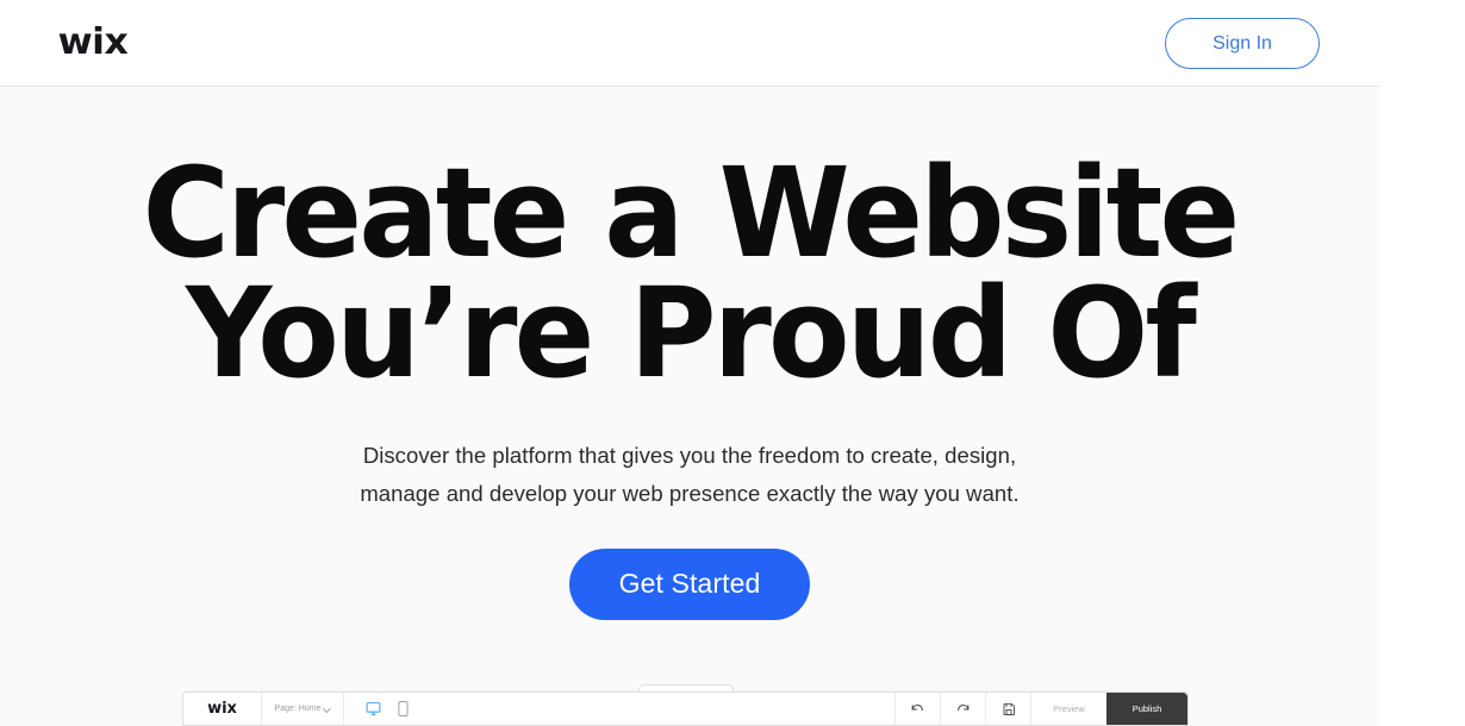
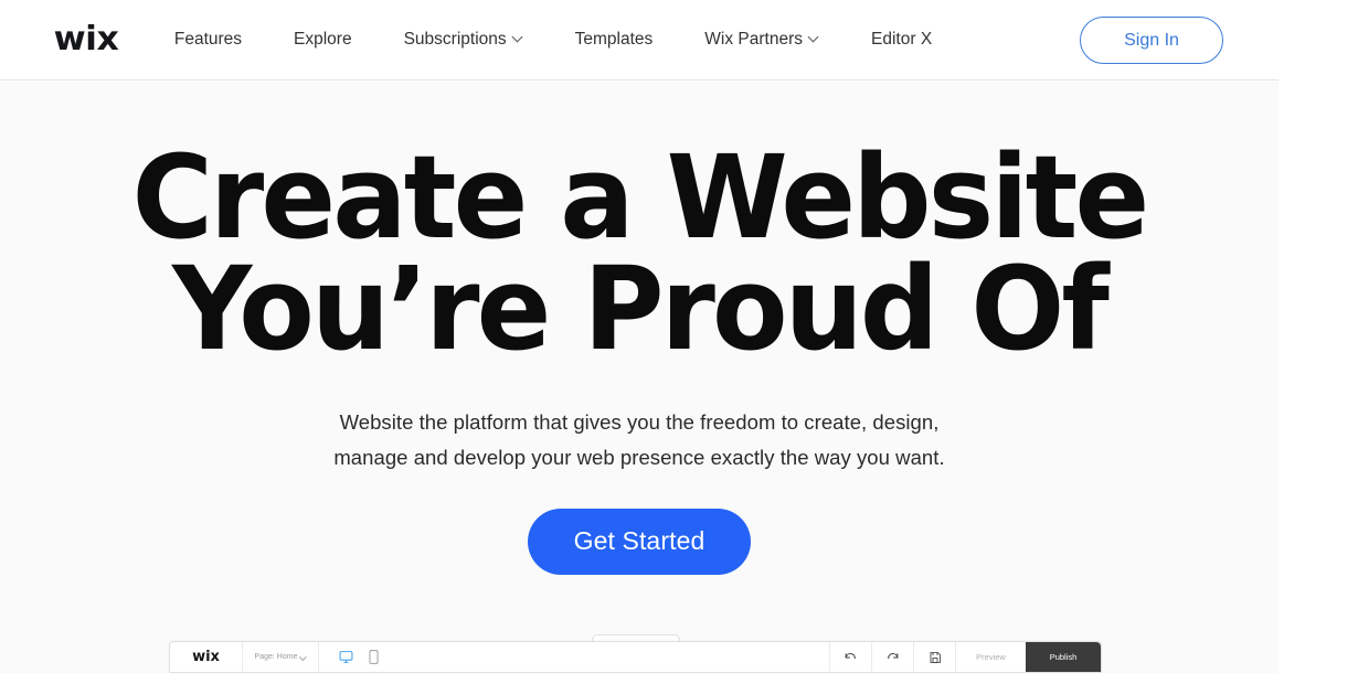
  wix
+ Features
+ Explore
+ Subscriptions
+ Templates
+ Wix Partners
+ Editor X
  Sign In
  Create a Website
  You’re Proud Of
- Discover the platform that gives you the freedom to create, design,
+ Website the platform that gives you the freedom to create, design,
  manage and develop your web presence exactly the way you want.
  Get Started
  wix
  Preview
  Publish
